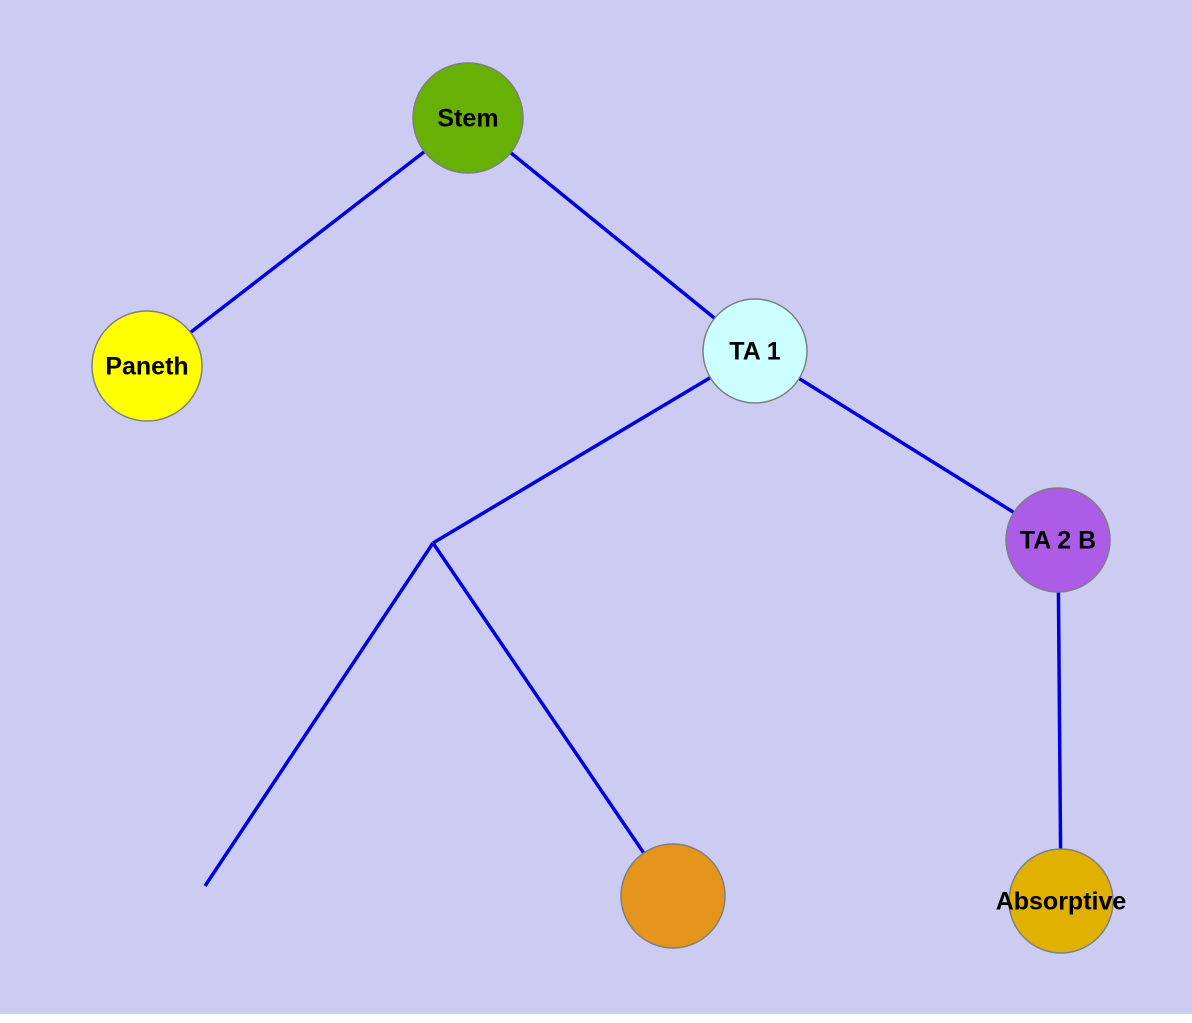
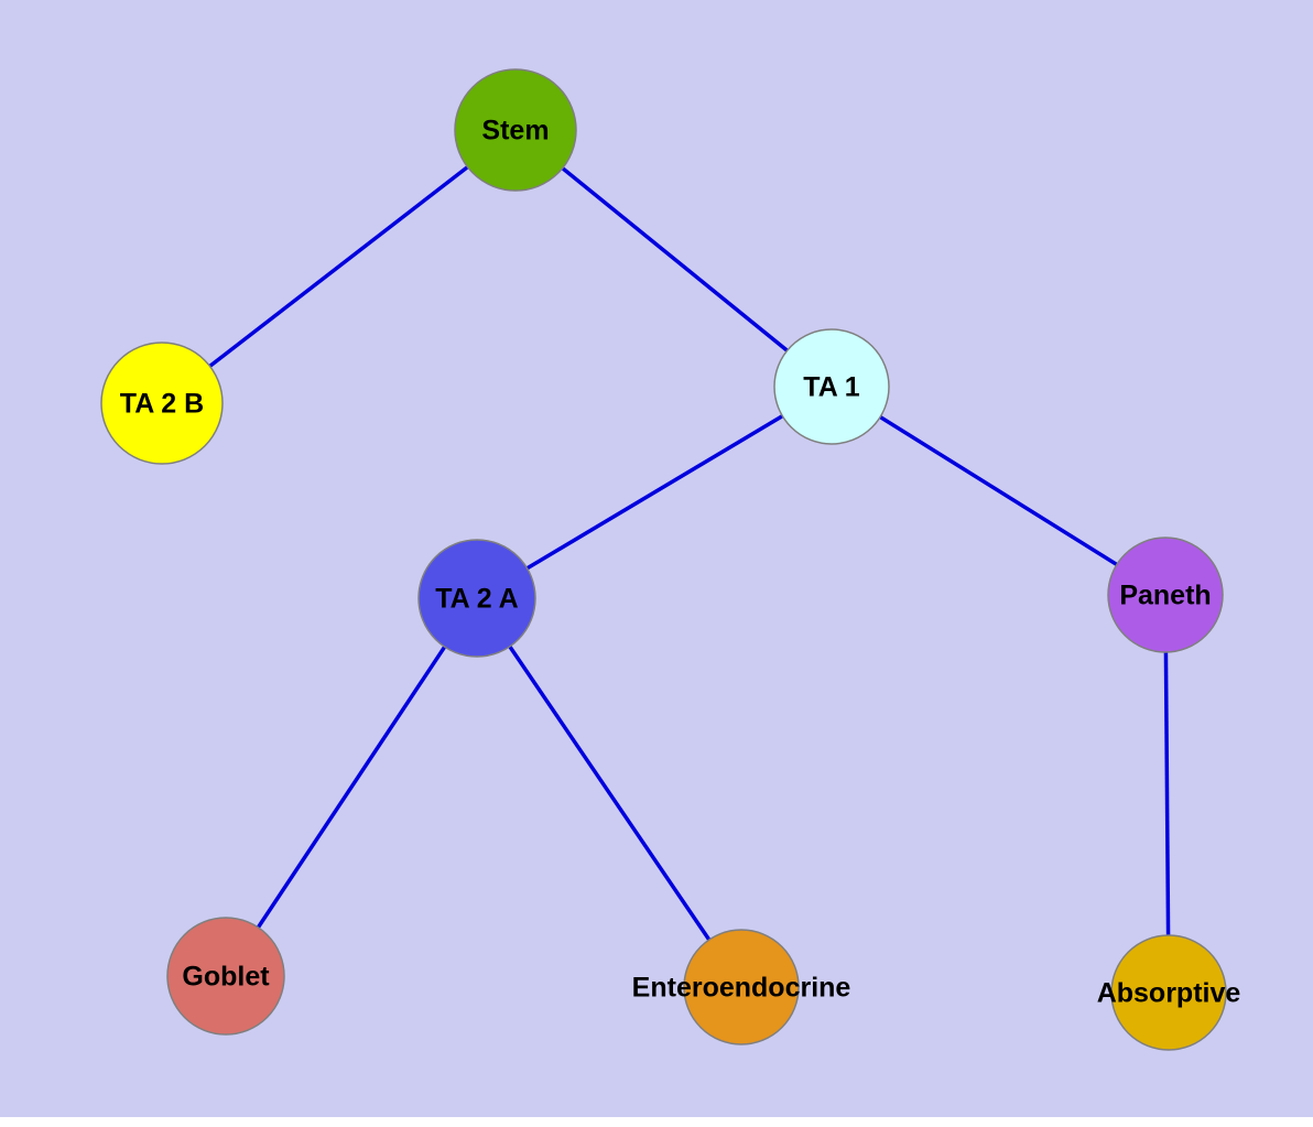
  Stem
- Paneth
+ TA 2 B
  TA 1
+ TA 2 A
- TA 2 B
+ Paneth
+ Goblet
+ Enteroendocrine
  Absorptive
